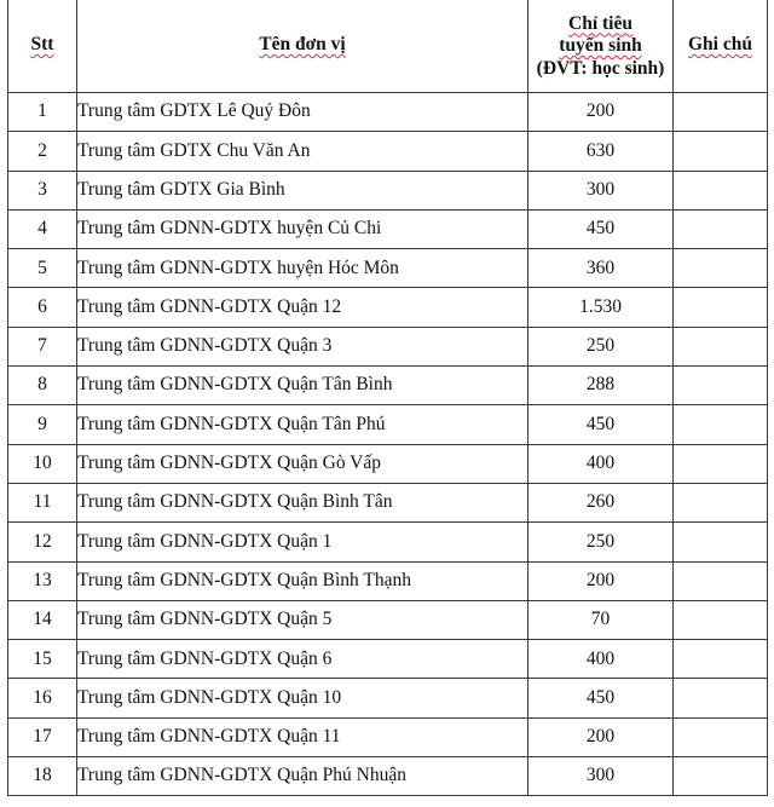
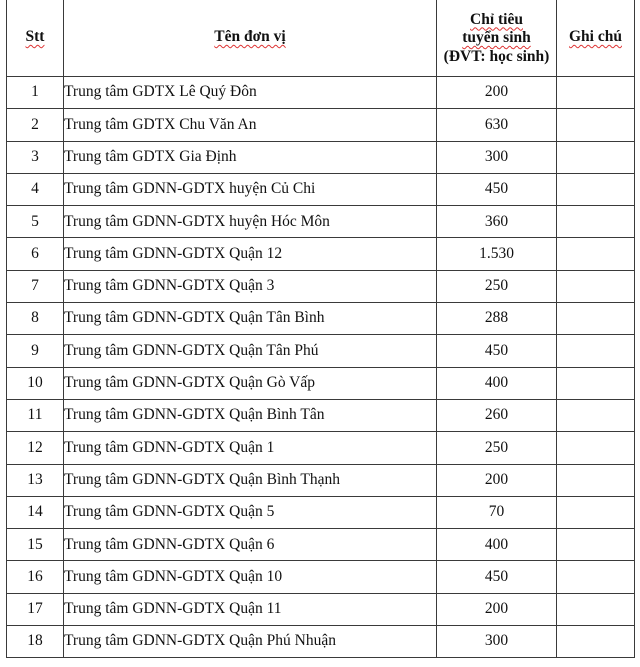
  Stt	Tên đơn vị	Chỉ tiêu tuyển sinh (ĐVT: học sinh)	Ghi chú
  1	Trung tâm GDTX Lê Quý Đôn	200
  2	Trung tâm GDTX Chu Văn An	630
- 3	Trung tâm GDTX Gia Bình	300
+ 3	Trung tâm GDTX Gia Định	300
  4	Trung tâm GDNN-GDTX huyện Củ Chi	450
  5	Trung tâm GDNN-GDTX huyện Hóc Môn	360
  6	Trung tâm GDNN-GDTX Quận 12	1.530
  7	Trung tâm GDNN-GDTX Quận 3	250
  8	Trung tâm GDNN-GDTX Quận Tân Bình	288
  9	Trung tâm GDNN-GDTX Quận Tân Phú	450
  10	Trung tâm GDNN-GDTX Quận Gò Vấp	400
  11	Trung tâm GDNN-GDTX Quận Bình Tân	260
  12	Trung tâm GDNN-GDTX Quận 1	250
  13	Trung tâm GDNN-GDTX Quận Bình Thạnh	200
  14	Trung tâm GDNN-GDTX Quận 5	70
  15	Trung tâm GDNN-GDTX Quận 6	400
  16	Trung tâm GDNN-GDTX Quận 10	450
  17	Trung tâm GDNN-GDTX Quận 11	200
  18	Trung tâm GDNN-GDTX Quận Phú Nhuận	300
